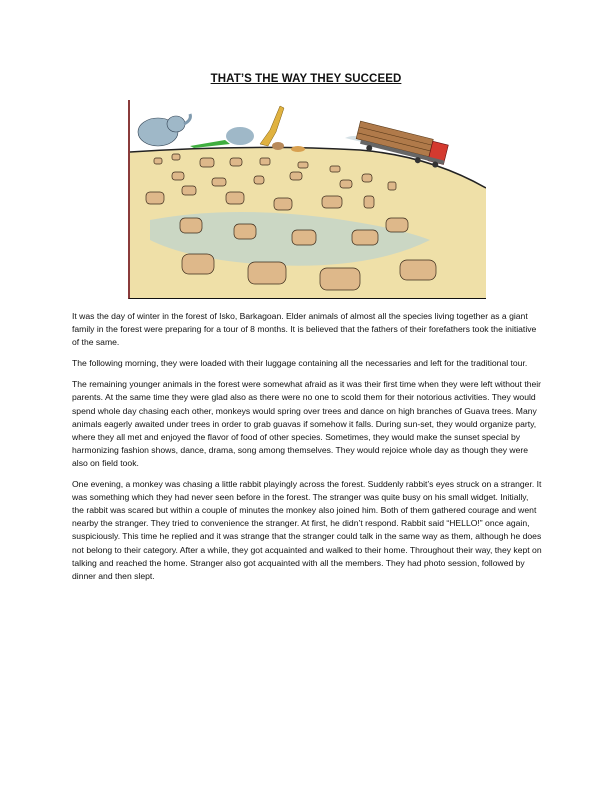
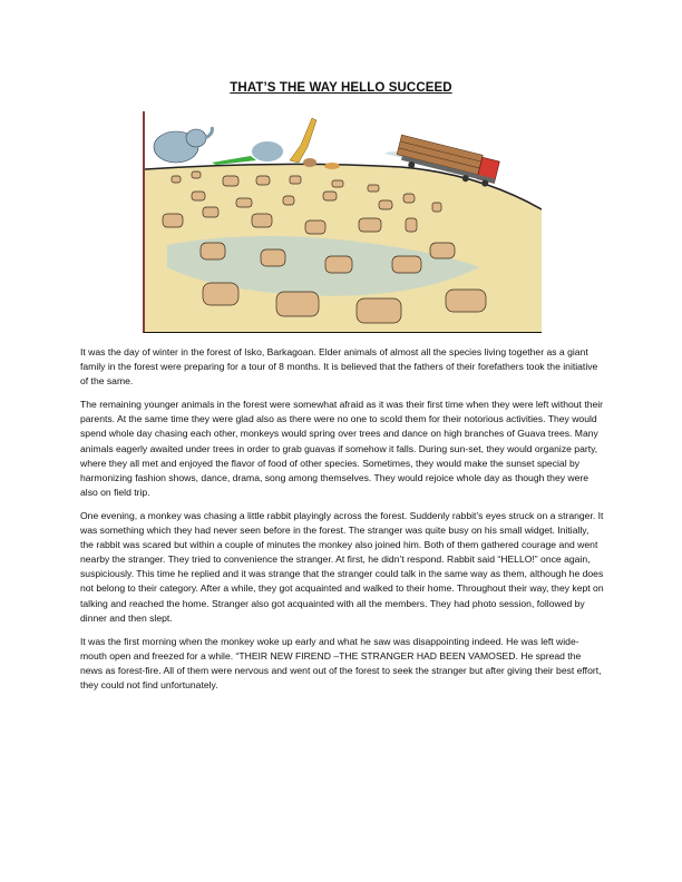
- THAT’S THE WAY THEY SUCCEED
+ THAT’S THE WAY HELLO SUCCEED
  It was the day of winter in the forest of Isko, Barkagoan. Elder animals of almost all the species living together as a giant family in the forest were preparing for a tour of 8 months. It is believed that the fathers of their forefathers took the initiative of the same.
- The following morning, they were loaded with their luggage containing all the necessaries and left for the traditional tour.
- The remaining younger animals in the forest were somewhat afraid as it was their first time when they were left without their parents. At the same time they were glad also as there were no one to scold them for their notorious activities. They would spend whole day chasing each other, monkeys would spring over trees and dance on high branches of Guava trees. Many animals eagerly awaited under trees in order to grab guavas if somehow it falls. During sun-set, they would organize party, where they all met and enjoyed the flavor of food of other species. Sometimes, they would make the sunset special by harmonizing fashion shows, dance, drama, song among themselves. They would rejoice whole day as though they were also on field took.
+ The remaining younger animals in the forest were somewhat afraid as it was their first time when they were left without their parents. At the same time they were glad also as there were no one to scold them for their notorious activities. They would spend whole day chasing each other, monkeys would spring over trees and dance on high branches of Guava trees. Many animals eagerly awaited under trees in order to grab guavas if somehow it falls. During sun-set, they would organize party, where they all met and enjoyed the flavor of food of other species. Sometimes, they would make the sunset special by harmonizing fashion shows, dance, drama, song among themselves. They would rejoice whole day as though they were also on field trip.
  One evening, a monkey was chasing a little rabbit playingly across the forest. Suddenly rabbit’s eyes struck on a stranger. It was something which they had never seen before in the forest. The stranger was quite busy on his small widget. Initially, the rabbit was scared but within a couple of minutes the monkey also joined him. Both of them gathered courage and went nearby the stranger. They tried to convenience the stranger. At first, he didn’t respond. Rabbit said “HELLO!” once again, suspiciously. This time he replied and it was strange that the stranger could talk in the same way as them, although he does not belong to their category. After a while, they got acquainted and walked to their home. Throughout their way, they kept on talking and reached the home. Stranger also got acquainted with all the members. They had photo session, followed by dinner and then slept.
+ It was the first morning when the monkey woke up early and what he saw was disappointing indeed. He was left wide-mouth open and freezed for a while. “THEIR NEW FIREND –THE STRANGER HAD BEEN VAMOSED. He spread the news as forest-fire. All of them were nervous and went out of the forest to seek the stranger but after giving their best effort, they could not find unfortunately.
